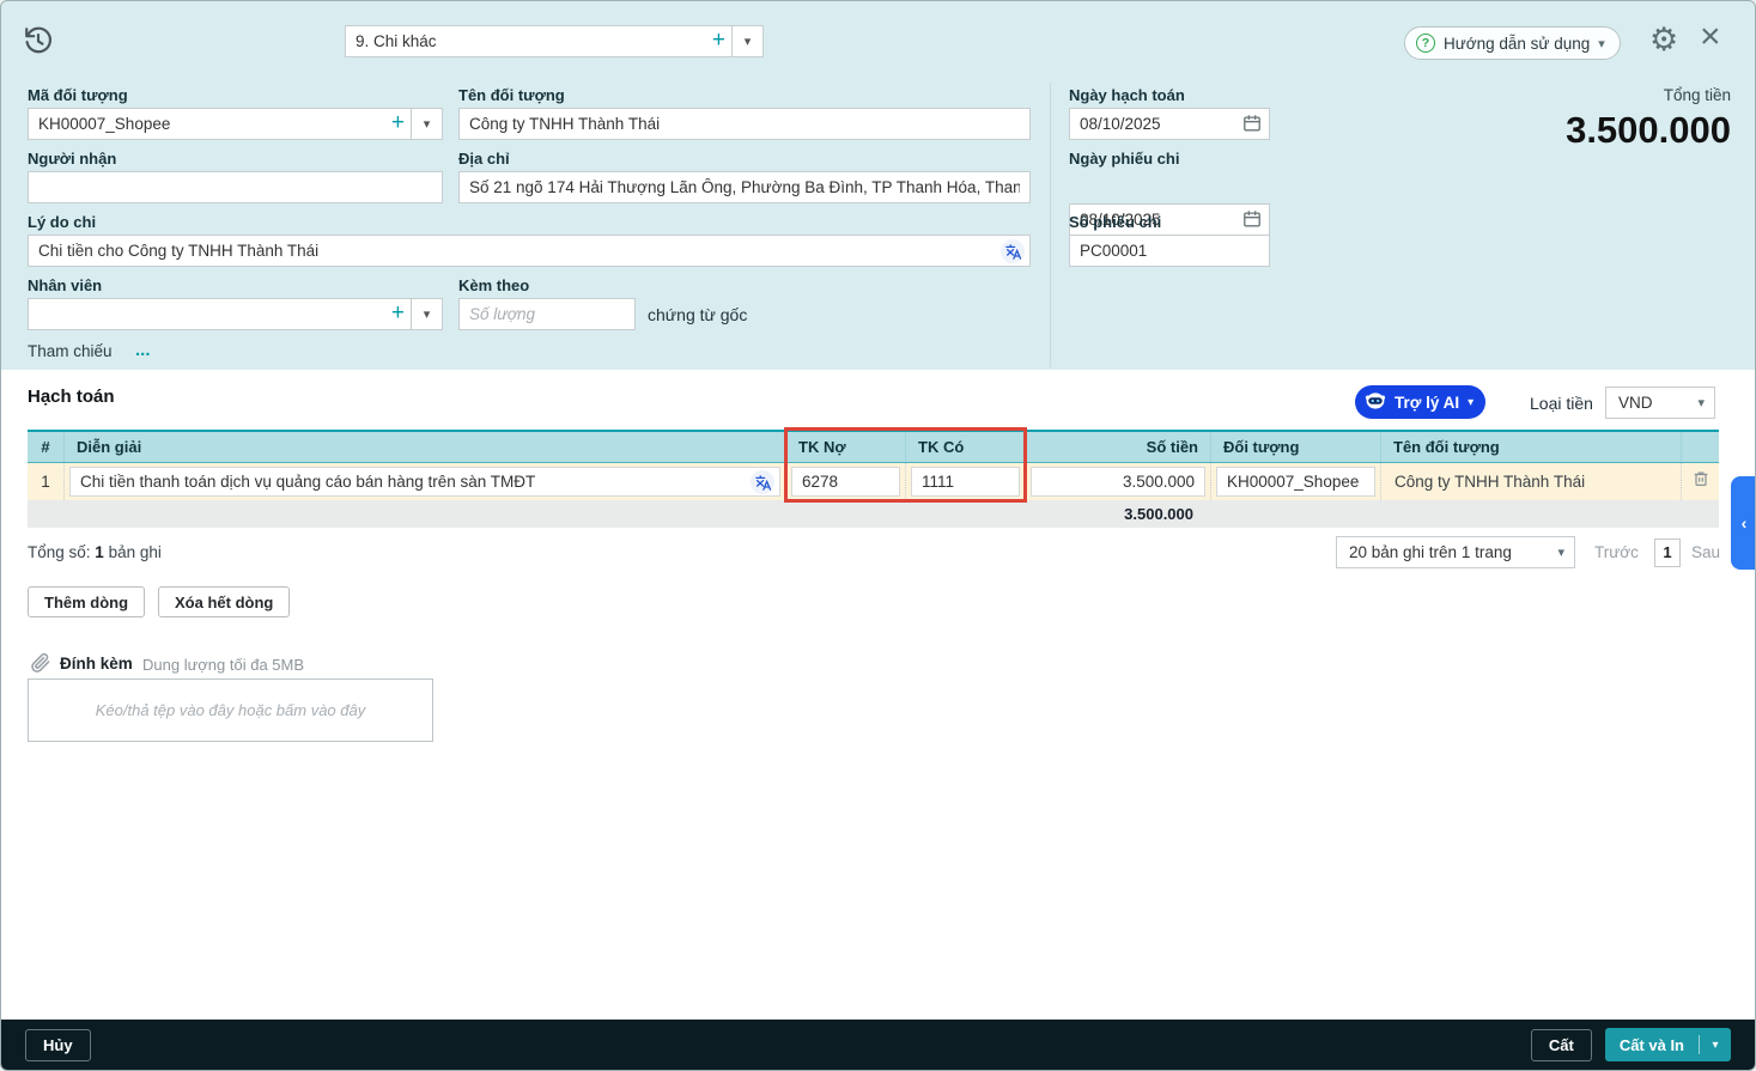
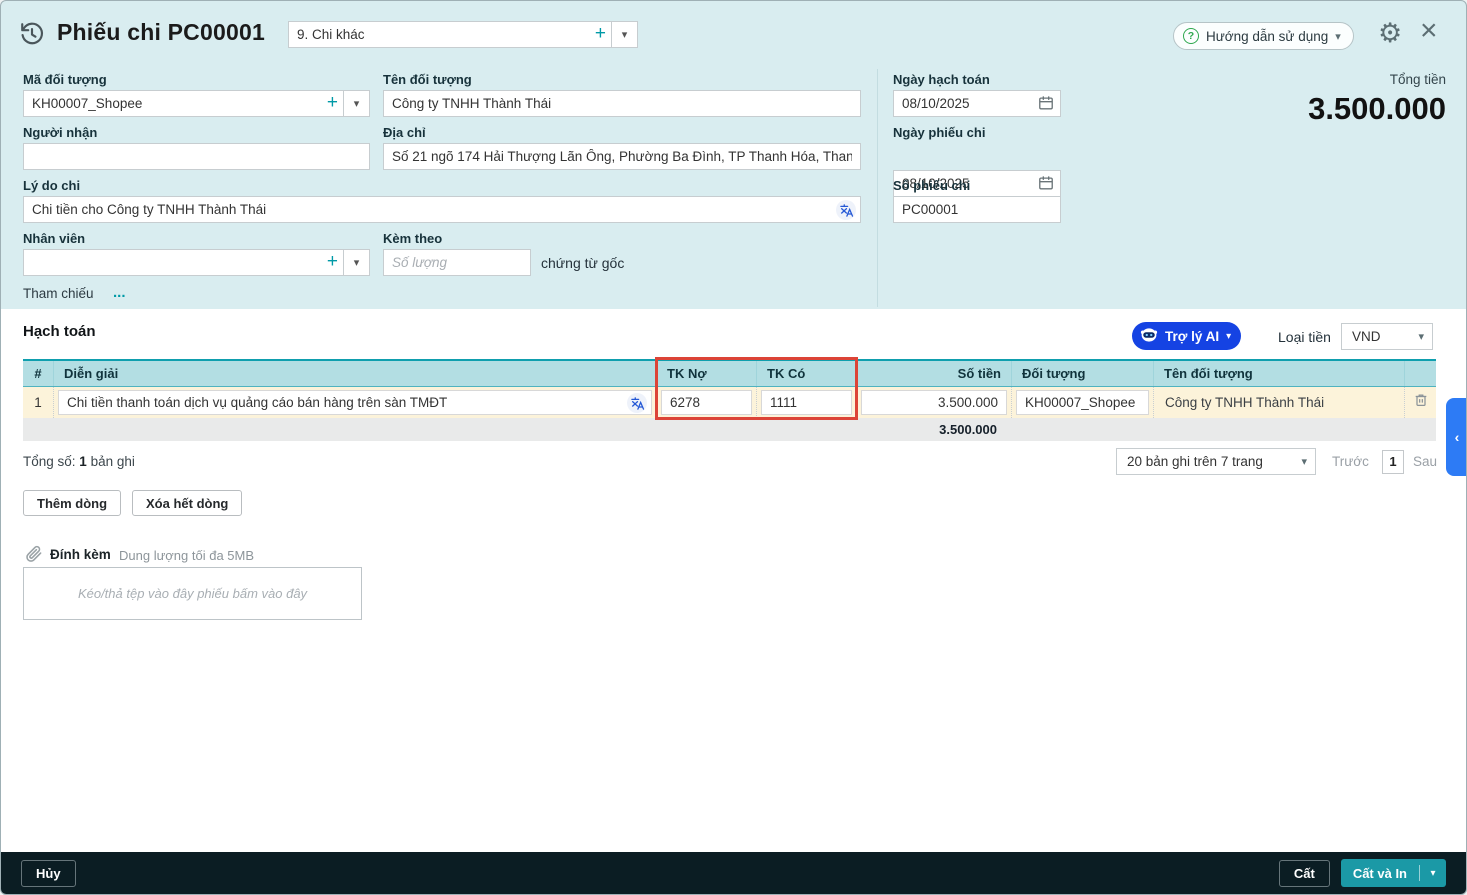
+ Phiếu chi PC00001
  9. Chi khác
  +
  ▾
  ?
  Hướng dẫn sử dụng
  ▾
  ⚙
  ×
  Mã đối tượng
  KH00007_Shopee
  +
  ▾
  Tên đối tượng
  Công ty TNHH Thành Thái
  Ngày hạch toán
  08/10/2025
  Tổng tiền
  3.500.000
  Người nhận
  Địa chỉ
  Số 21 ngõ 174 Hải Thượng Lãn Ông, Phường Ba Đình, TP Thanh Hóa, Than
  Ngày phiếu chi
  08/10/2025
  Lý do chi
  Chi tiền cho Công ty TNHH Thành Thái
  Số phiếu chi
  PC00001
  Nhân viên
  +
  ▾
  Kèm theo
  Số lượng
  chứng từ gốc
  Tham chiếu
  ...
  Hạch toán
  Trợ lý AI
  ▾
  Loại tiền
  VND
  ▾
  #
  Diễn giải
  TK Nợ
  TK Có
  Số tiền
  Đối tượng
  Tên đối tượng
  1
  Chi tiền thanh toán dịch vụ quảng cáo bán hàng trên sàn TMĐT
  6278
  1111
  3.500.000
  KH00007_Shopee
  Công ty TNHH Thành Thái
  3.500.000
  Tổng số: 1 bản ghi
- 20 bản ghi trên 1 trang
+ 20 bản ghi trên 7 trang
  ▾
  Trước
  1
  Sau
  Thêm dòng
  Xóa hết dòng
  Đính kèm
  Dung lượng tối đa 5MB
- Kéo/thả tệp vào đây hoặc bấm vào đây
+ Kéo/thả tệp vào đây phiếu bấm vào đây
  ‹
  Hủy
  Cất
  Cất và In
  ▾
